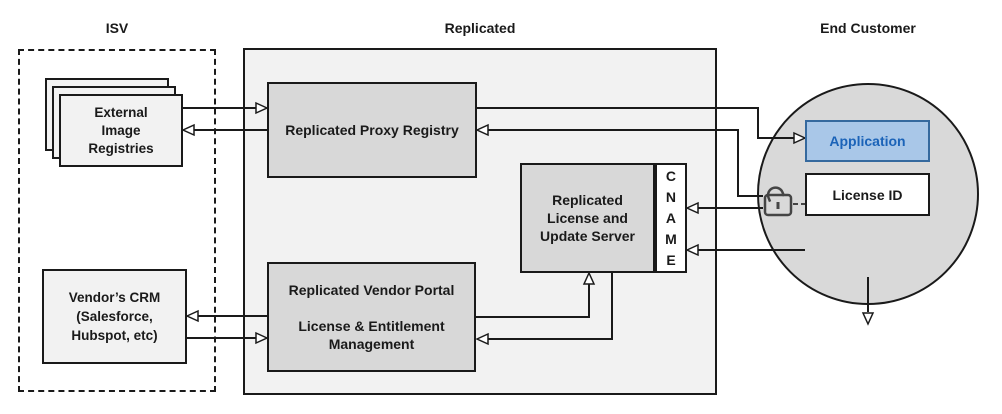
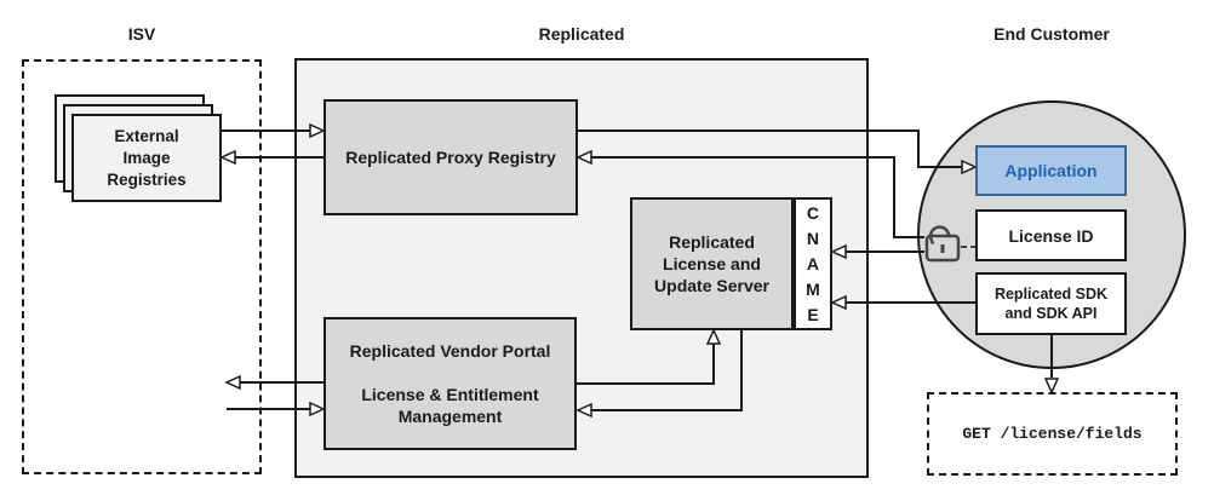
+ GET /license/fields
  ISV
  Replicated
  End Customer
  External
  Image
  Registries
- Vendor’s CRM
- (Salesforce,
- Hubspot, etc)
  Replicated Proxy Registry
  Replicated
  License and
  Update Server
  C
  N
  A
  M
  E
  Replicated Vendor Portal
  License & Entitlement
  Management
  Application
  License ID
+ Replicated SDK
+ and SDK API
